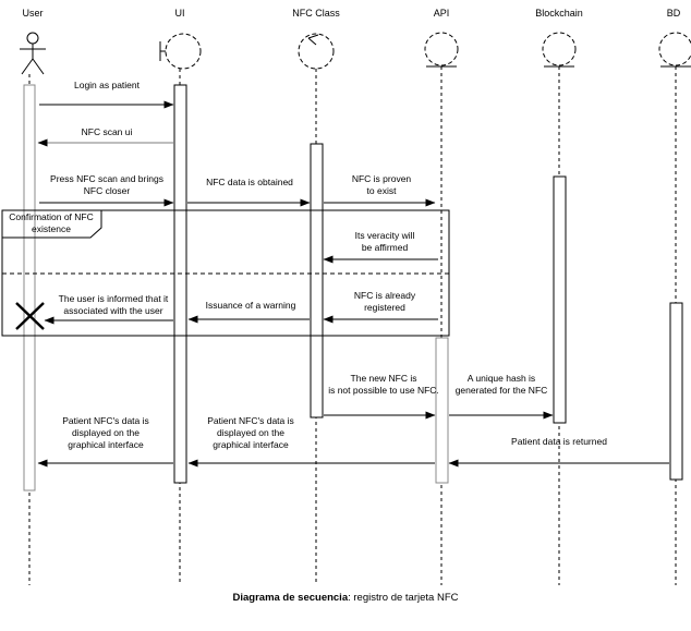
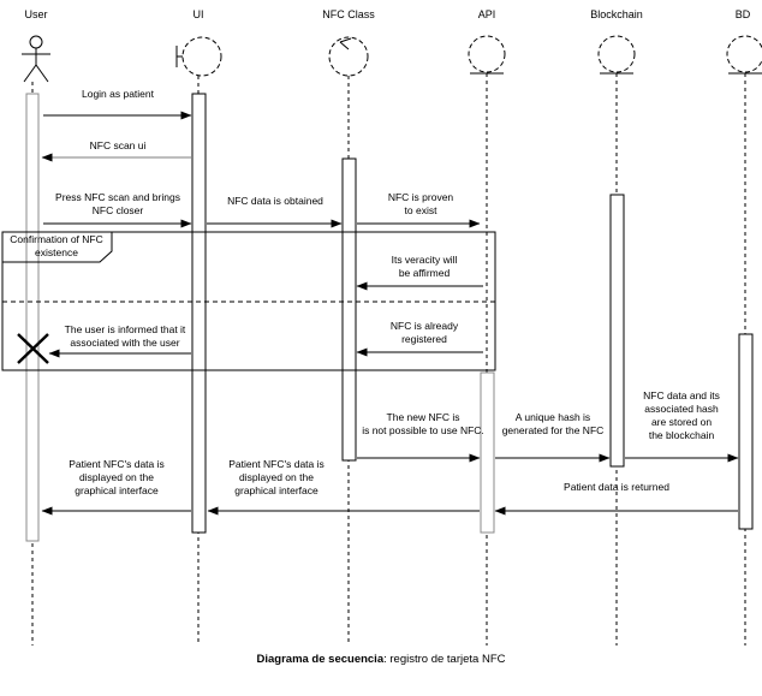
  User
  UI
  NFC Class
  API
  Blockchain
  BD
  Confirmation of NFC
  existence
  Login as patient
  NFC scan ui
  Press NFC scan and brings
  NFC closer
  NFC data is obtained
  NFC is proven
  to exist
  Its veracity will
  be affirmed
  NFC is already
  registered
- Issuance of a warning
  The user is informed that it
  associated with the user
  The new NFC is
  is not possible to use NFC.
  A unique hash is
  generated for the NFC
+ NFC data and its
+ associated hash
+ are stored on
+ the blockchain
  Patient data is returned
  Patient NFC's data is
  displayed on the
  graphical interface
  Patient NFC's data is
  displayed on the
  graphical interface
  Diagrama de secuencia: registro de tarjeta NFC
